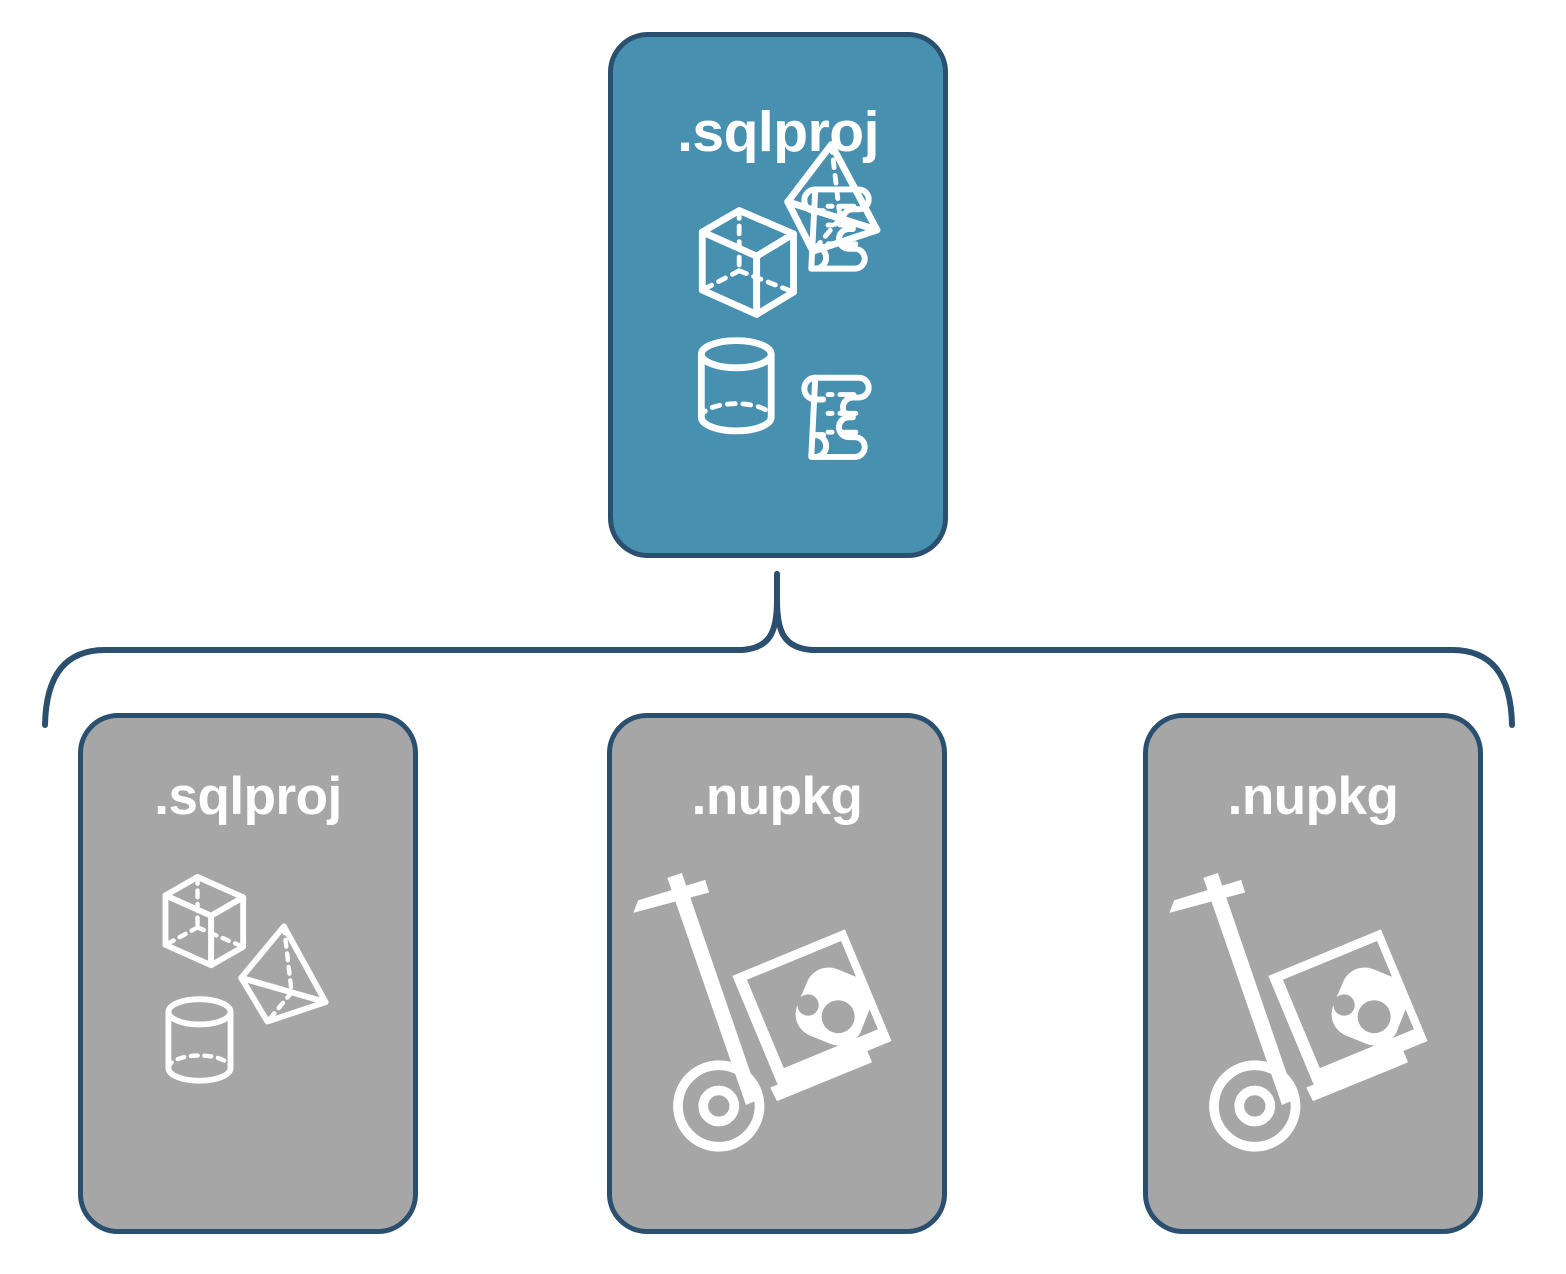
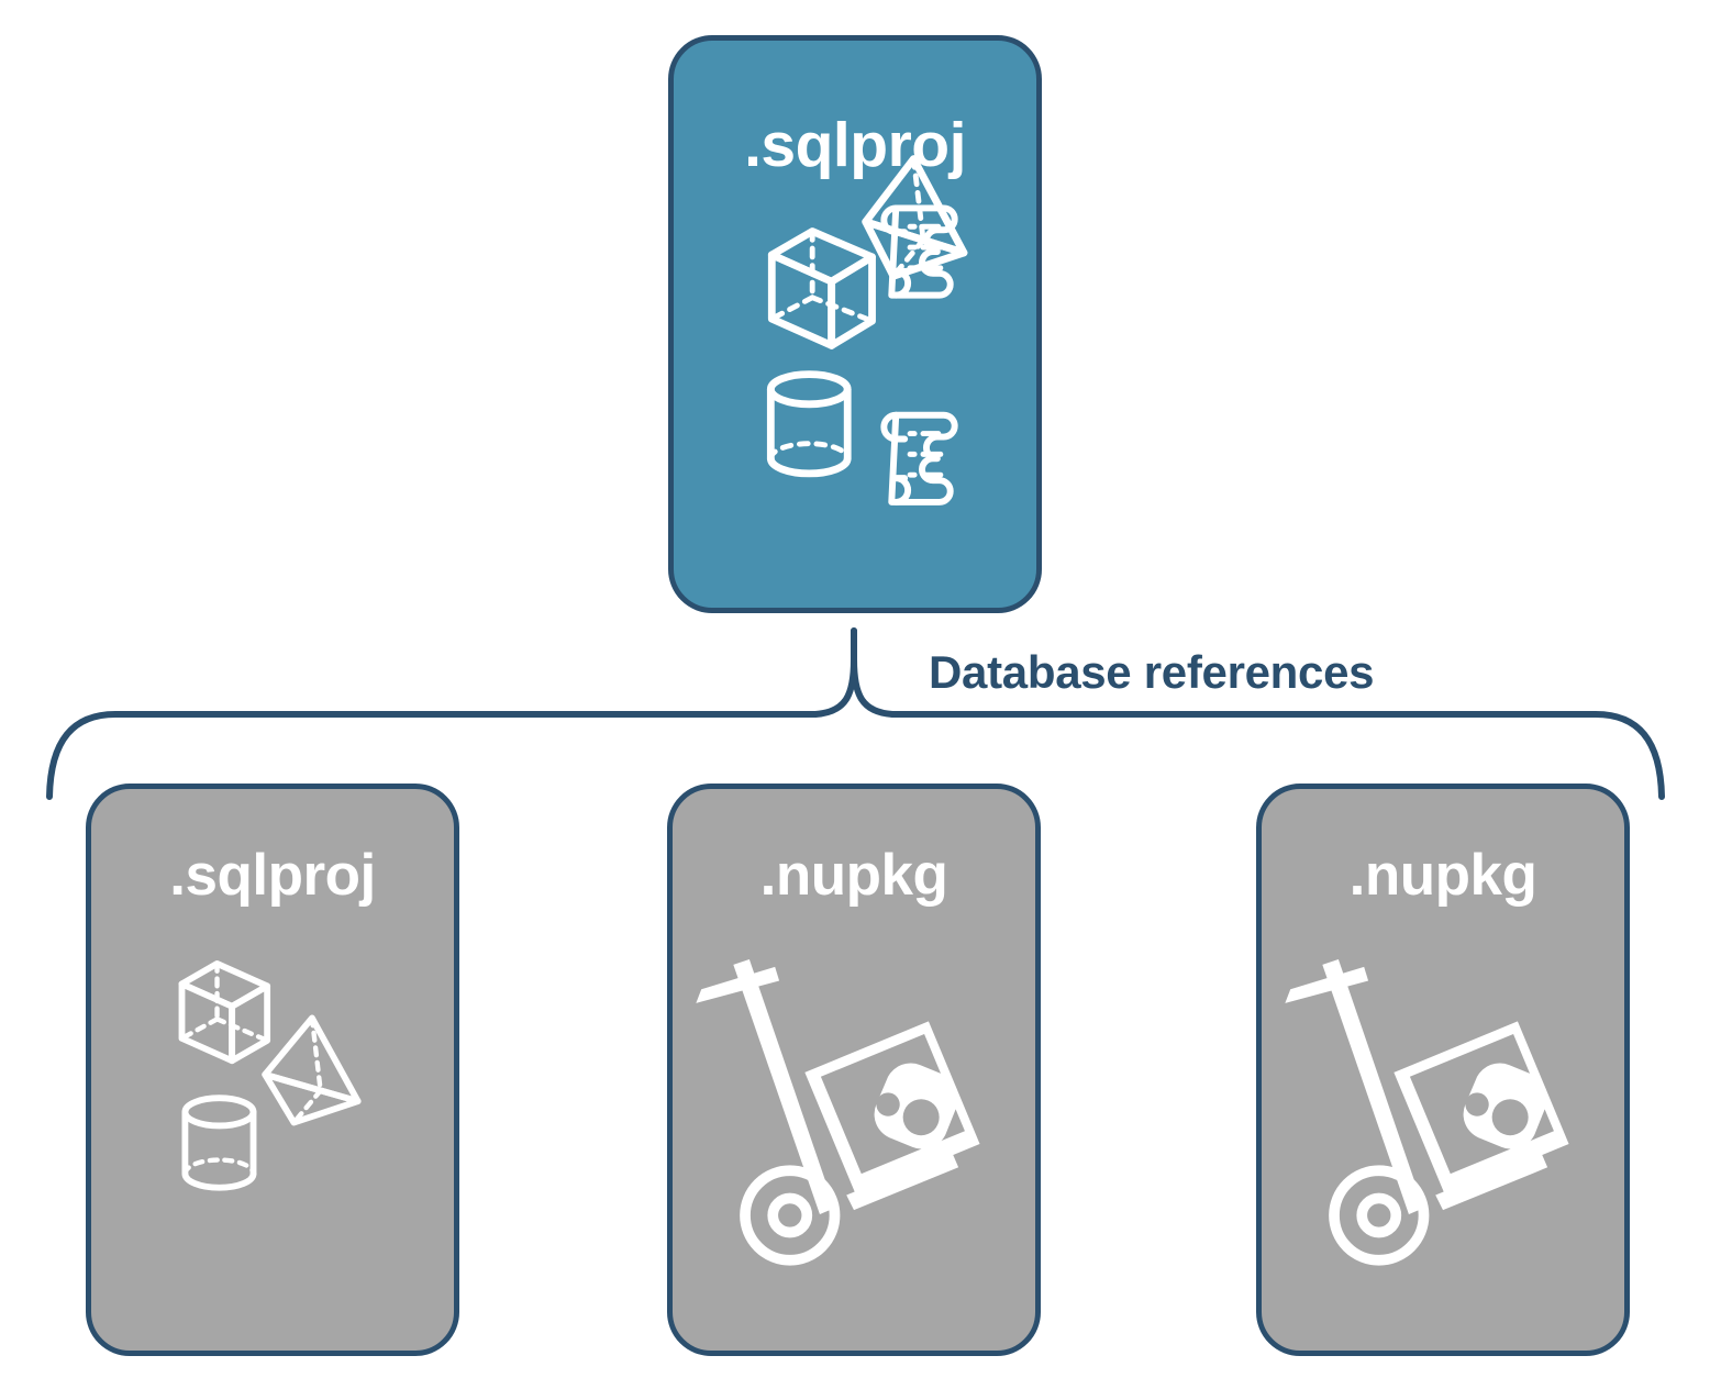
  .sqlproj
+ Database references
  .sqlproj
  .nupkg
  .nupkg
